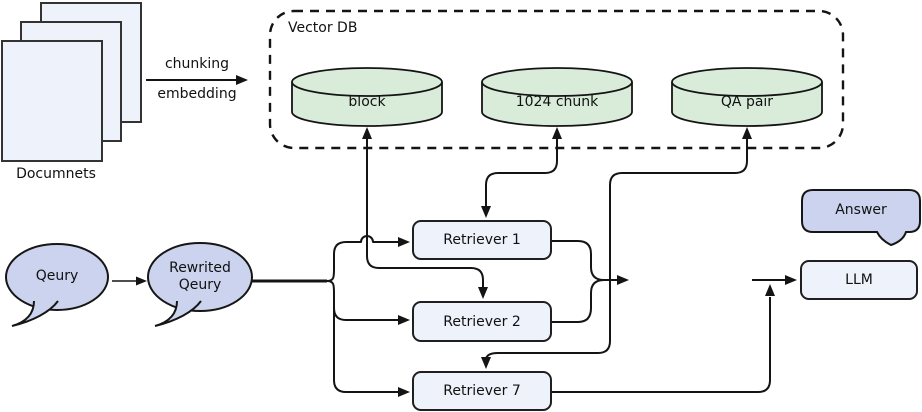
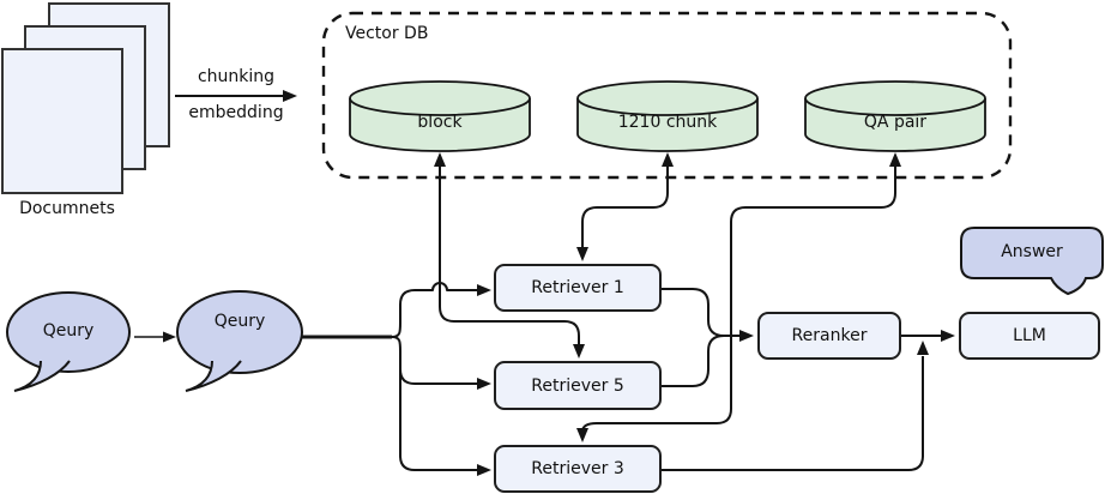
  Retriever 1
- Retriever 2
+ Retriever 5
- Retriever 7
+ Retriever 3
+ Reranker
  LLM
  Documnets
  chunking
  embedding
  Vector DB
  block
- 1024 chunk
+ 1210 chunk
  QA pair
  Qeury
- Rewrited
  Qeury
  Answer
